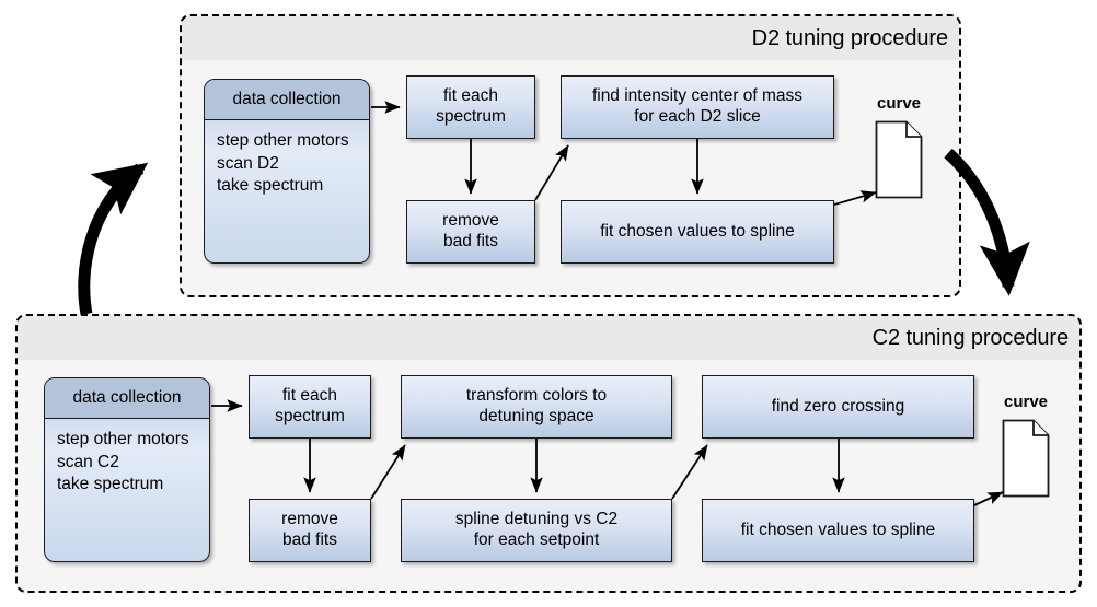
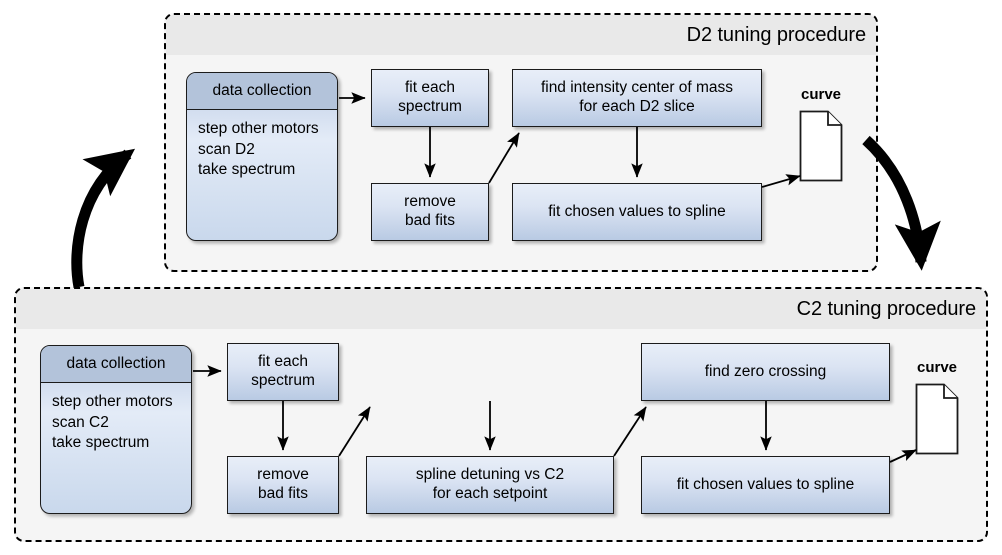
  D2 tuning procedure
  data collection
  step other motors
  scan D2
  take spectrum
  fit each
  spectrum
  remove
  bad fits
  find intensity center of mass
  for each D2 slice
  fit chosen values to spline
  curve
  C2 tuning procedure
  data collection
  step other motors
  scan C2
  take spectrum
  fit each
  spectrum
  remove
  bad fits
- transform colors to
- detuning space
  spline detuning vs C2
  for each setpoint
  find zero crossing
  fit chosen values to spline
  curve
